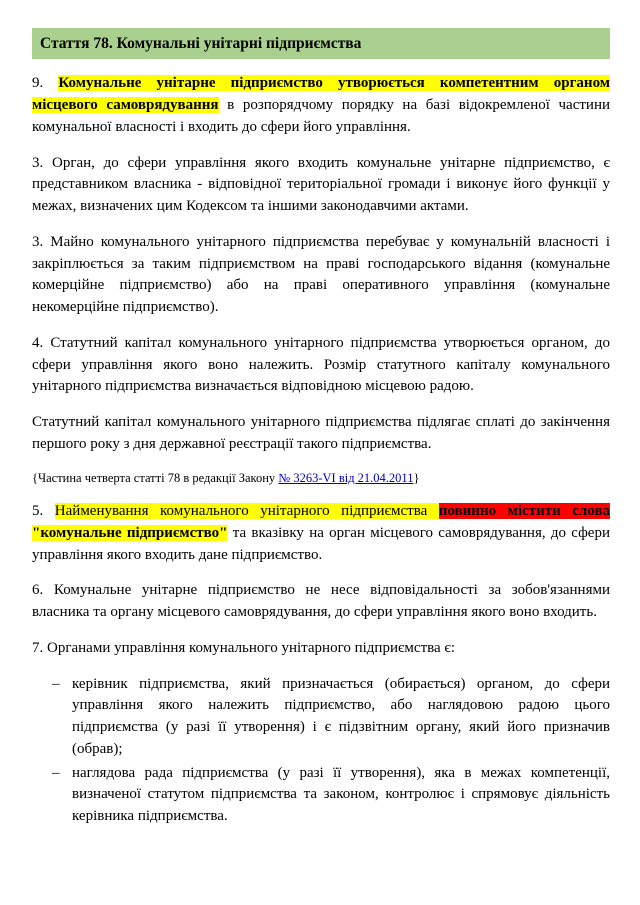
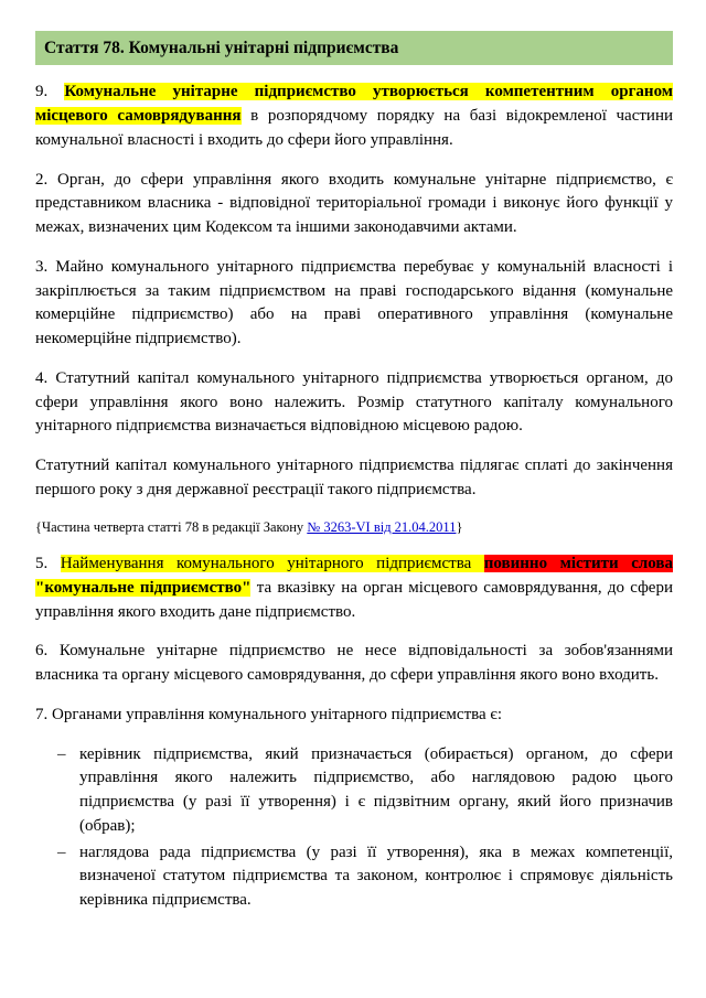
  Стаття 78. Комунальні унітарні підприємства
  9. Комунальне унітарне підприємство утворюється компетентним органом місцевого самоврядування в розпорядчому порядку на базі відокремленої частини комунальної власності і входить до сфери його управління.
- 3. Орган, до сфери управління якого входить комунальне унітарне підприємство, є представником власника - відповідної територіальної громади і виконує його функції у межах, визначених цим Кодексом та іншими законодавчими актами.
+ 2. Орган, до сфери управління якого входить комунальне унітарне підприємство, є представником власника - відповідної територіальної громади і виконує його функції у межах, визначених цим Кодексом та іншими законодавчими актами.
  3. Майно комунального унітарного підприємства перебуває у комунальній власності і закріплюється за таким підприємством на праві господарського відання (комунальне комерційне підприємство) або на праві оперативного управління (комунальне некомерційне підприємство).
  4. Статутний капітал комунального унітарного підприємства утворюється органом, до сфери управління якого воно належить. Розмір статутного капіталу комунального унітарного підприємства визначається відповідною місцевою радою.
  Статутний капітал комунального унітарного підприємства підлягає сплаті до закінчення першого року з дня державної реєстрації такого підприємства.
  {Частина четверта статті 78 в редакції Закону № 3263-VI від 21.04.2011}
  5. Найменування комунального унітарного підприємства повинно містити слова "комунальне підприємство" та вказівку на орган місцевого самоврядування, до сфери управління якого входить дане підприємство.
  6. Комунальне унітарне підприємство не несе відповідальності за зобов'язаннями власника та органу місцевого самоврядування, до сфери управління якого воно входить.
  7. Органами управління комунального унітарного підприємства є:
  –
  керівник підприємства, який призначається (обирається) органом, до сфери управління якого належить підприємство, або наглядовою радою цього підприємства (у разі її утворення) і є підзвітним органу, який його призначив (обрав);
  –
  наглядова рада підприємства (у разі її утворення), яка в межах компетенції, визначеної статутом підприємства та законом, контролює і спрямовує діяльність керівника підприємства.
